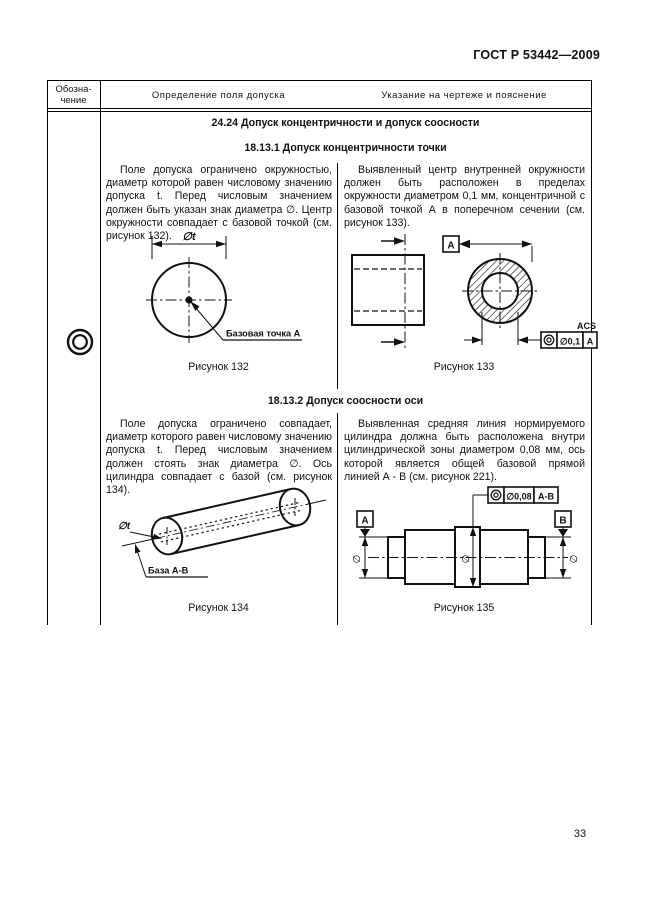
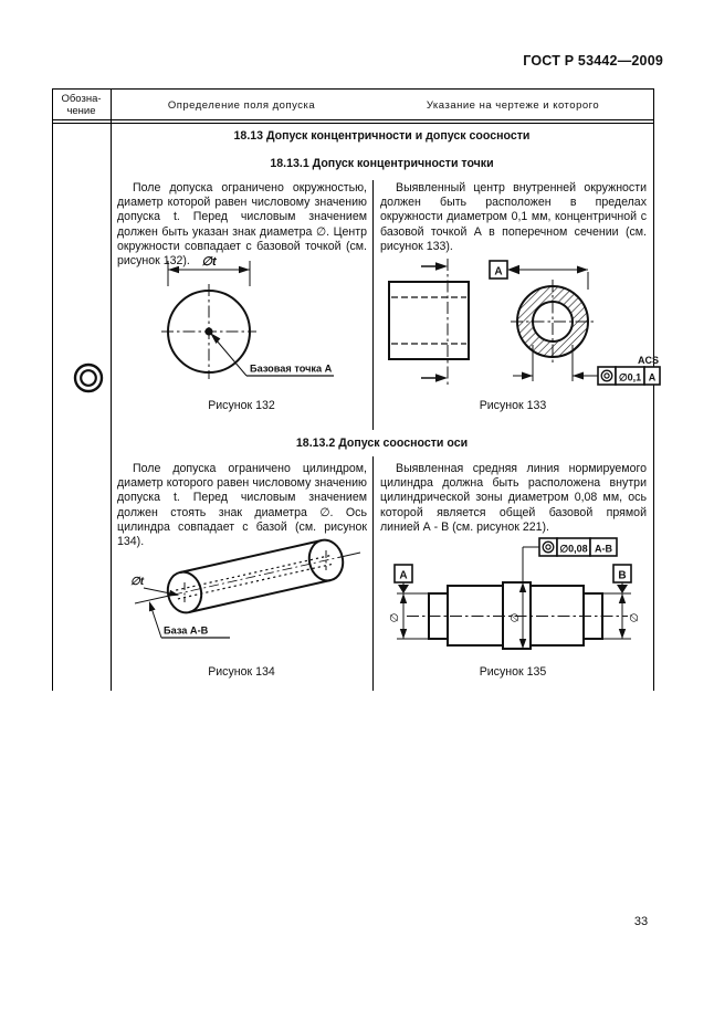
  ГОСТ Р 53442—2009
  Обозна-
  чение
  Определение поля допуска
- Указание на чертеже и пояснение
+ Указание на чертеже и которого
- 24.24 Допуск концентричности и допуск соосности
+ 18.13 Допуск концентричности и допуск соосности
  18.13.1 Допуск концентричности точки
  18.13.2 Допуск соосности оси
  Поле допуска ограничено окружностью, диаметр которой равен числовому значению допуска t. Перед числовым значением должен быть указан знак диаметра ∅. Центр окружности совпадает с базовой точкой (см. рисунок 132).
  Выявленный центр внутренней окружности должен быть расположен в пределах окружности диаметром 0,1 мм, концентричной с базовой точкой А в поперечном сечении (см. рисунок 133).
- Поле допуска ограничено совпадает, диаметр которого равен числовому значению допуска t. Перед числовым значением должен стоять знак диаметра ∅. Ось цилиндра совпадает с базой (см. рисунок 134).
+ Поле допуска ограничено цилиндром, диаметр которого равен числовому значению допуска t. Перед числовым значением должен стоять знак диаметра ∅. Ось цилиндра совпадает с базой (см. рисунок 134).
  Выявленная средняя линия нормируемого цилиндра должна быть расположена внутри цилиндрической зоны диаметром 0,08 мм, ось которой является общей базовой прямой линией А - В (см. рисунок 221).
  ∅t
  Базовая точка А
  Рисунок 132
  А
  ACS
  ∅0,1
  А
  Рисунок 133
  ∅t
  База А-В
  Рисунок 134
  А
  В
  ∅0,08
  А-В
  Рисунок 135
  33
